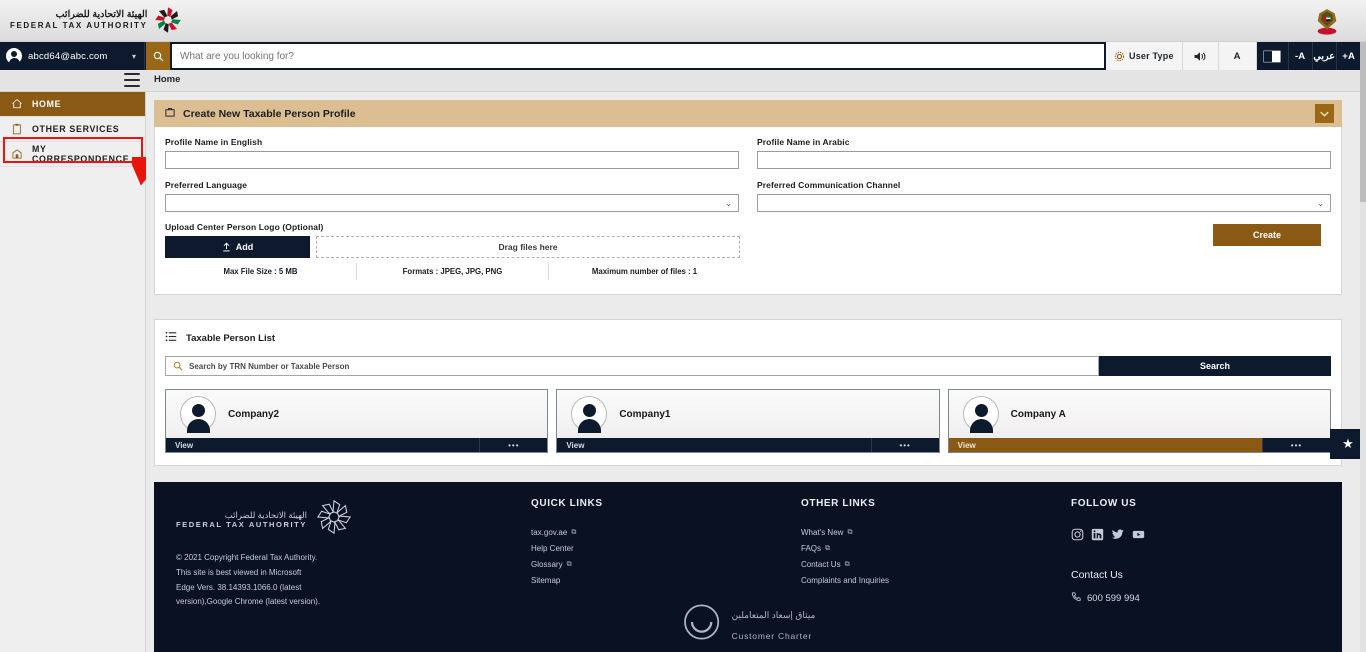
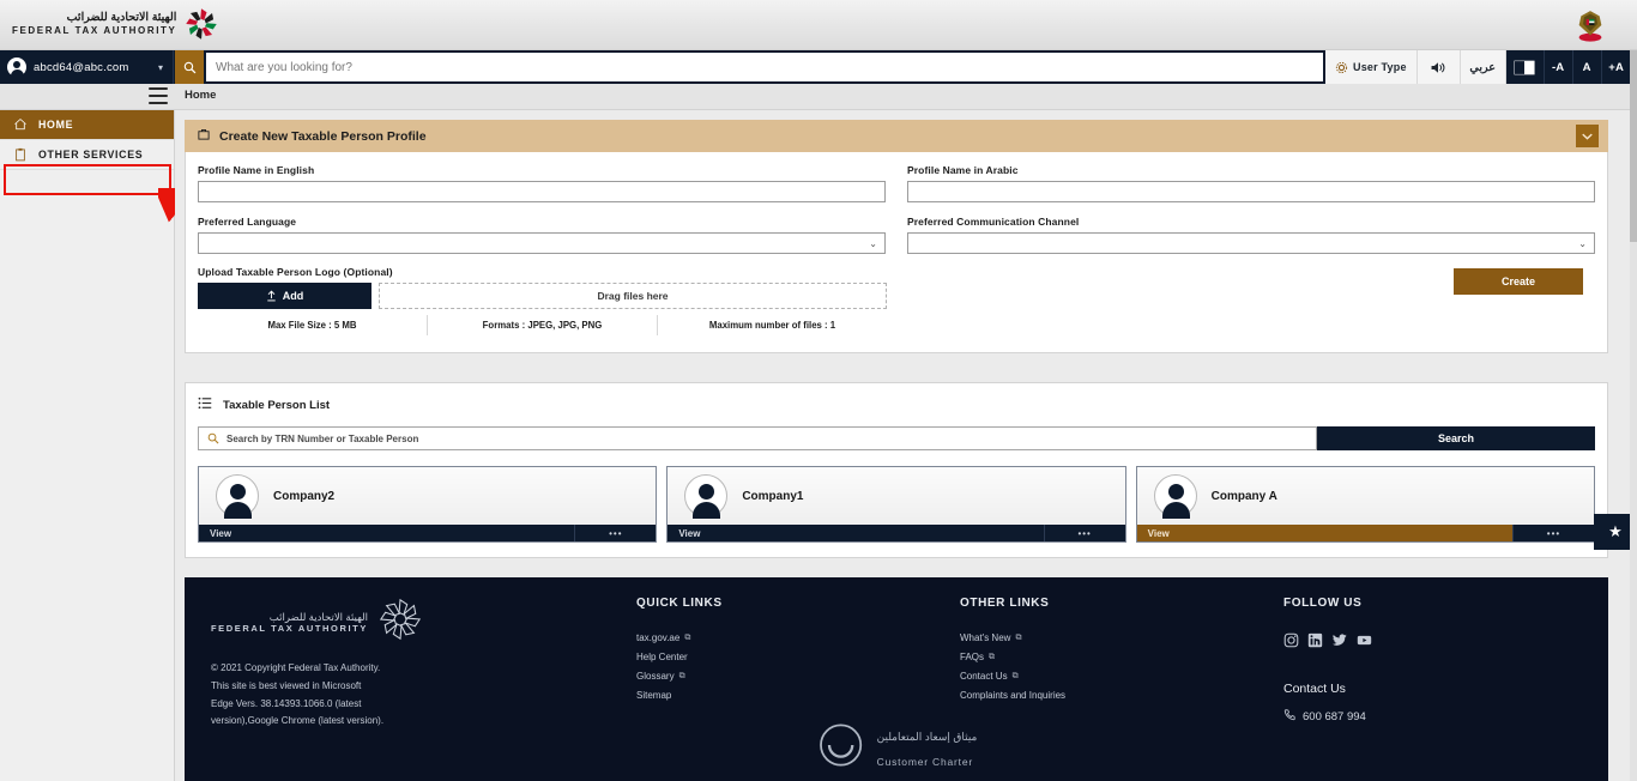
  الهيئة الاتحادية للضرائب
  FEDERAL TAX AUTHORITY
  abcd64@abc.com
  ▾
  What are you looking for?
  User Type
- A
+ عربي
  -A
- عربي
+ A
  +A
  Home
  HOME
  OTHER SERVICES
- MY CORRESPONDENCE
  Create New Taxable Person Profile
  Profile Name in English
  Profile Name in Arabic
  Preferred Language
  ⌄
  Preferred Communication Channel
  ⌄
- Upload Center Person Logo (Optional)
+ Upload Taxable Person Logo (Optional)
  Add
  Drag files here
  Max File Size : 5 MB
  Formats : JPEG, JPG, PNG
  Maximum number of files : 1
  Create
  Taxable Person List
  Search by TRN Number or Taxable Person
  Search
  Company2
  View
  •••
  Company1
  View
  •••
  Company A
  View
  •••
  ★
  الهيئة الاتحادية للضرائب
  FEDERAL TAX AUTHORITY
  © 2021 Copyright Federal Tax Authority.
  This site is best viewed in Microsoft
  Edge Vers. 38.14393.1066.0 (latest
  version),Google Chrome (latest version).
  QUICK LINKS
  tax.gov.ae
  Help Center
  Glossary
  Sitemap
  OTHER LINKS
  What's New
  FAQs
  Contact Us
  Complaints and Inquiries
  FOLLOW US
  Contact Us
- 600 599 994
+ 600 687 994
  ميثاق إسعاد المتعاملين
  Customer Charter
